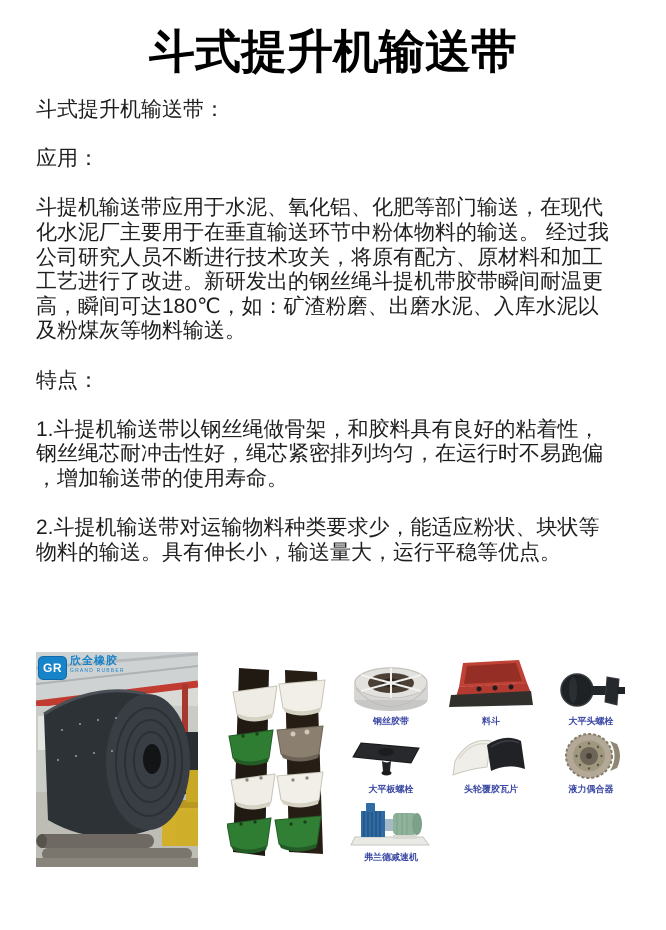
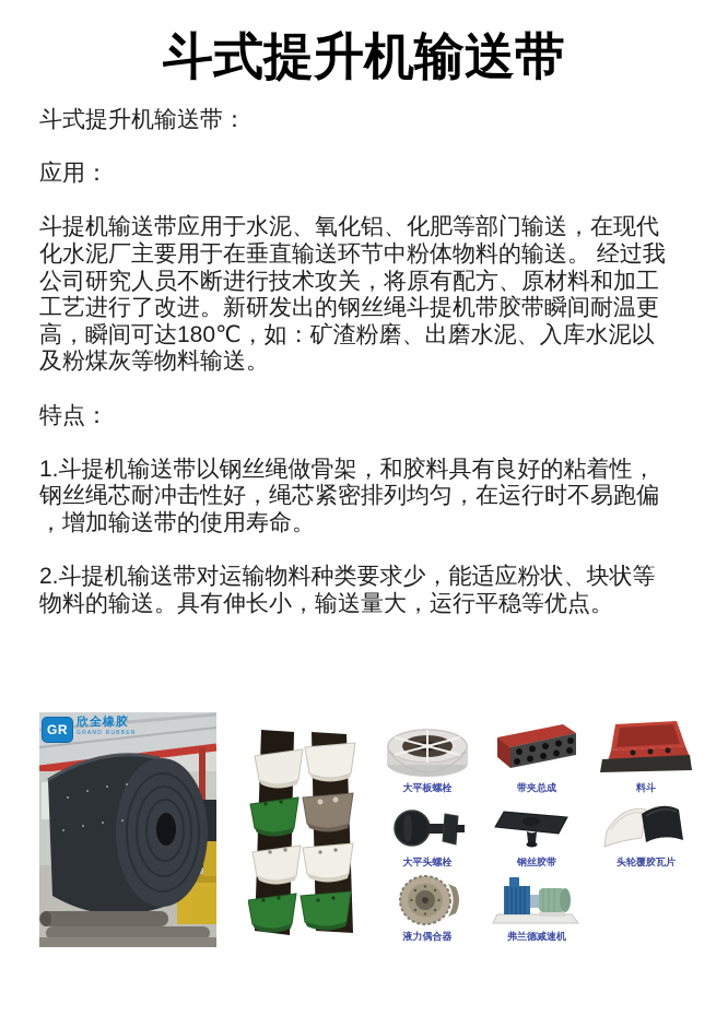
  斗式提升机输送带
  斗式提升机输送带：
  应用：
  斗提机输送带应用于水泥、氧化铝、化肥等部门输送，在现代化水泥厂主要用于在垂直输送环节中粉体物料的输送。 经过我公司研究人员不断进行技术攻关，将原有配方、原材料和加工工艺进行了改进。新研发出的钢丝绳斗提机带胶带瞬间耐温更高，瞬间可达180℃，如：矿渣粉磨、出磨水泥、入库水泥以及粉煤灰等物料输送。
  特点：
  1.斗提机输送带以钢丝绳做骨架，和胶料具有良好的粘着性，钢丝绳芯耐冲击性好，绳芯紧密排列均匀，在运行时不易跑偏，增加输送带的使用寿命。
  2.斗提机输送带对运输物料种类要求少，能适应粉状、块状等物料的输送。具有伸长小，输送量大，运行平稳等优点。
  GR
  欣全橡胶
- 钢丝胶带
+ 大平板螺栓
+ 带夹总成
  料斗
  大平头螺栓
- 大平板螺栓
+ 钢丝胶带
  头轮覆胶瓦片
  液力偶合器
  弗兰德减速机
